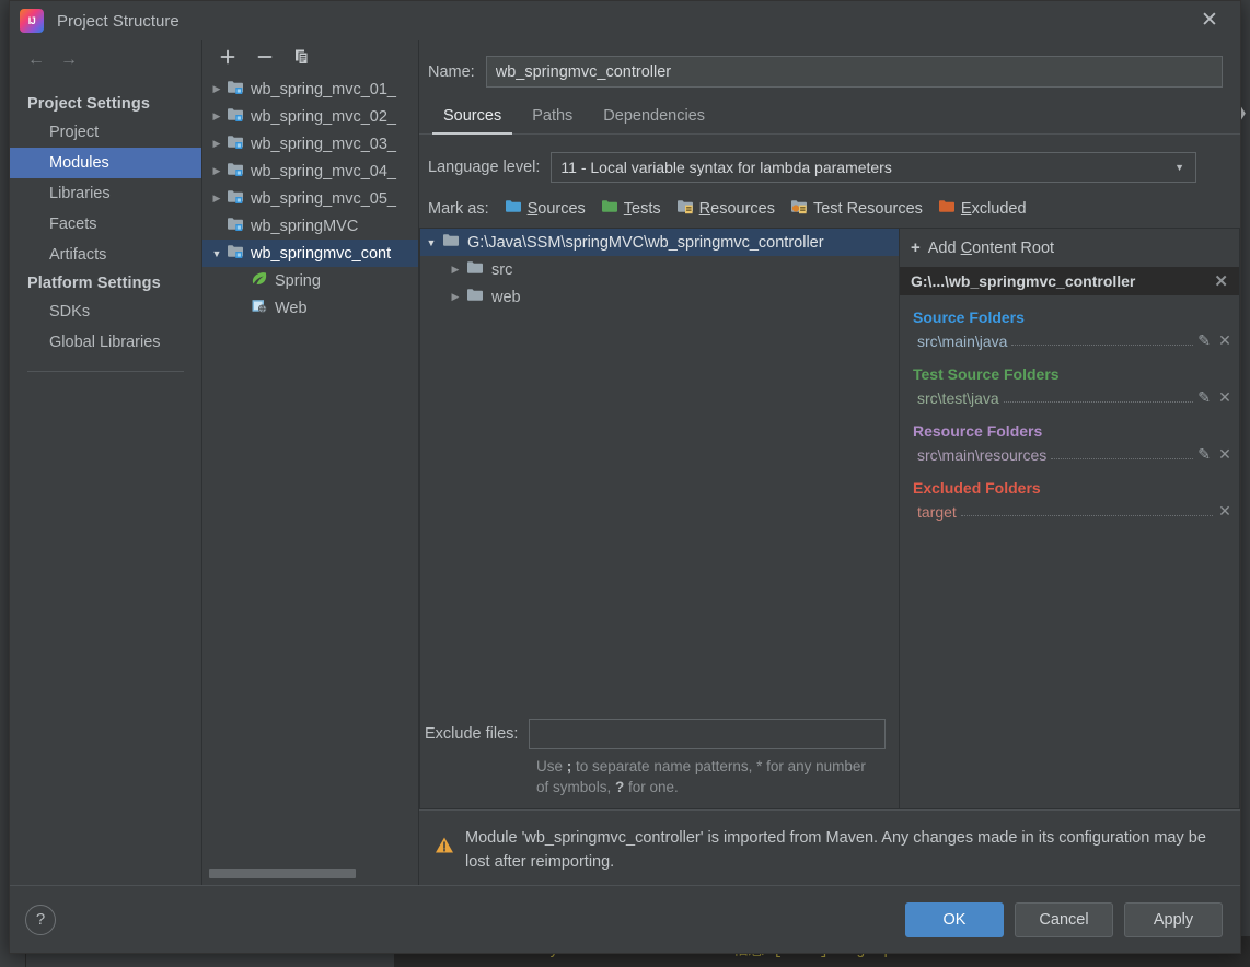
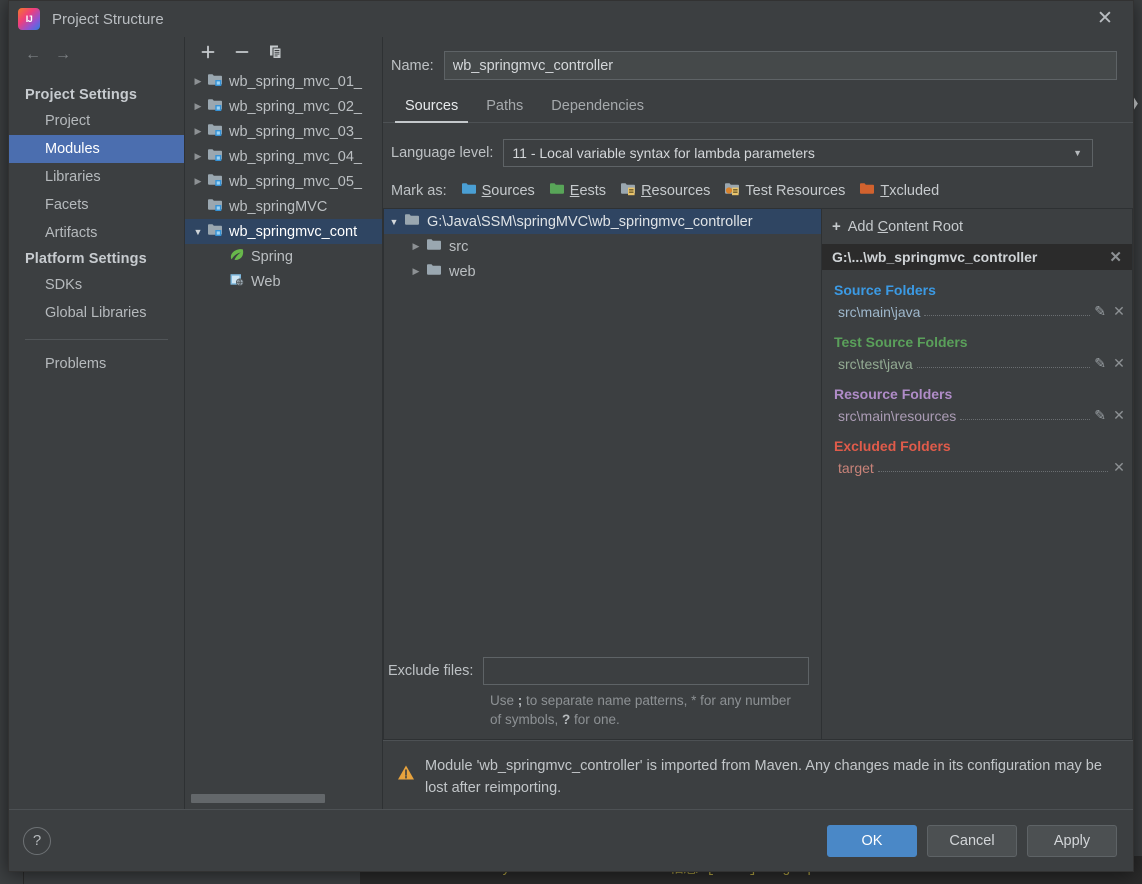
  Project Structure
  ✕
  ←
  →
  Project Settings
  Project
  Modules
  Libraries
  Facets
  Artifacts
  Platform Settings
  SDKs
  Global Libraries
+ Problems
  ▶
  wb_spring_mvc_01_
  ▶
  wb_spring_mvc_02_
  ▶
  wb_spring_mvc_03_
  ▶
  wb_spring_mvc_04_
  ▶
  wb_spring_mvc_05_
  wb_springMVC
  ▼
  wb_springmvc_cont
  Spring
  Web
  Name:
  wb_springmvc_controller
  Sources
  Paths
  Dependencies
  Language level:
  11 - Local variable syntax for lambda parameters
  ▼
  Mark as:
  Sources
- Tests
+ Eests
  Resources
  Test Resources
- Excluded
+ Txcluded
  ▼
  G:\Java\SSM\springMVC\wb_springmvc_controller
  ▶
  src
  ▶
  web
  Exclude files:
  Use ; to separate name patterns, * for any number of symbols, ? for one.
  +
  Add Content Root
  G:\...\wb_springmvc_controller
  ✕
  Source Folders
  src\main\java
  ✎
  ✕
  Test Source Folders
  src\test\java
  ✎
  ✕
  Resource Folders
  src\main\resources
  ✎
  ✕
  Excluded Folders
  target
  ✕
  Module 'wb_springmvc_controller' is imported from Maven. Any changes made in its configuration may be lost after reimporting.
  ?
  OK
  Cancel
  Apply
